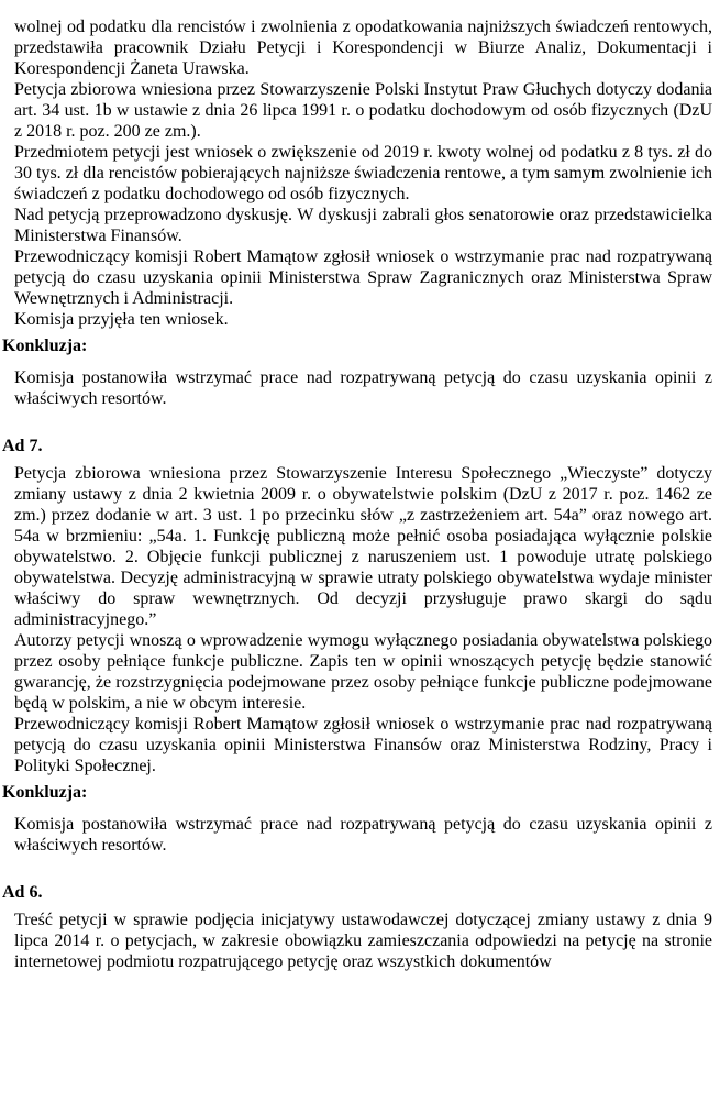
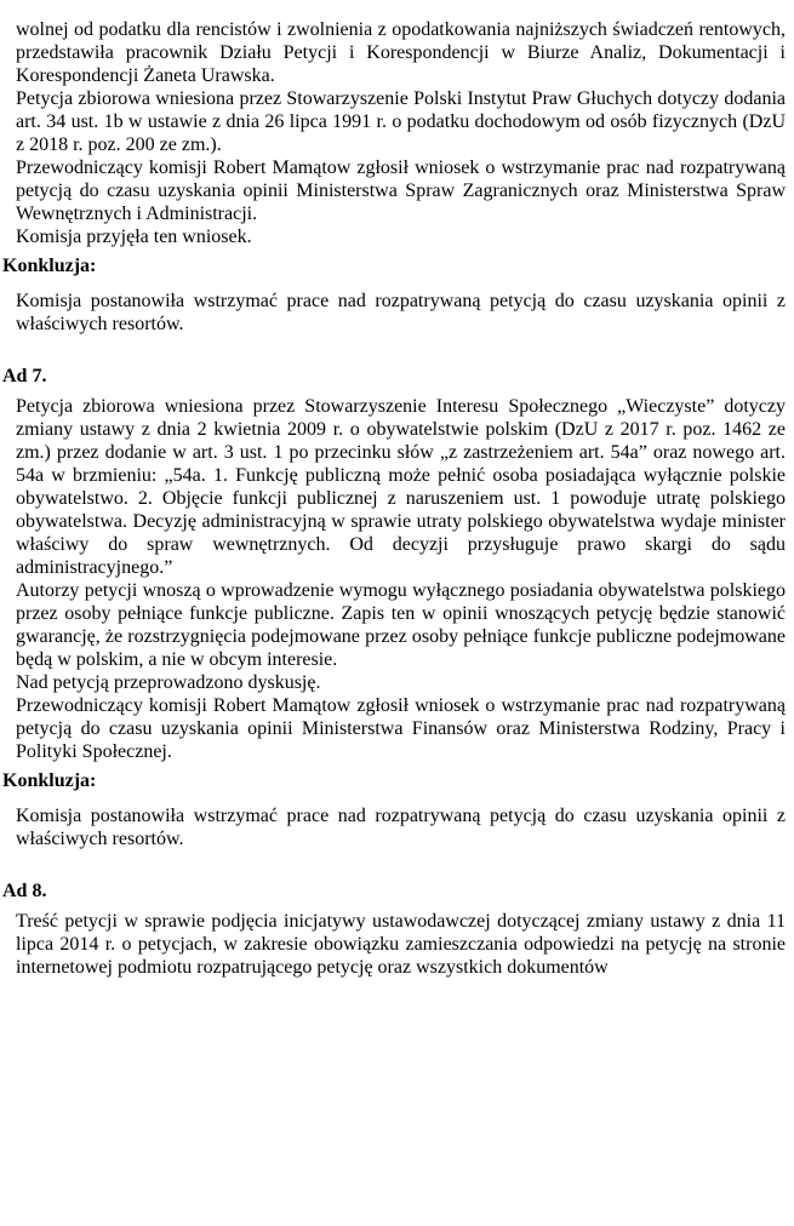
  wolnej od podatku dla rencistów i zwolnienia z opodatkowania najniższych świadczeń rentowych, przedstawiła pracownik Działu Petycji i Korespondencji w Biurze Analiz, Dokumentacji i Korespondencji Żaneta Urawska.
  Petycja zbiorowa wniesiona przez Stowarzyszenie Polski Instytut Praw Głuchych dotyczy dodania art. 34 ust. 1b w ustawie z dnia 26 lipca 1991 r. o podatku dochodowym od osób fizycznych (DzU z 2018 r. poz. 200 ze zm.).
- Przedmiotem petycji jest wniosek o zwiększenie od 2019 r. kwoty wolnej od podatku z 8 tys. zł do 30 tys. zł dla rencistów pobierających najniższe świadczenia rentowe, a tym samym zwolnienie ich świadczeń z podatku dochodowego od osób fizycznych.
- Nad petycją przeprowadzono dyskusję. W dyskusji zabrali głos senatorowie oraz przedstawicielka Ministerstwa Finansów.
  Przewodniczący komisji Robert Mamątow zgłosił wniosek o wstrzymanie prac nad rozpatrywaną petycją do czasu uzyskania opinii Ministerstwa Spraw Zagranicznych oraz Ministerstwa Spraw Wewnętrznych i Administracji.
  Komisja przyjęła ten wniosek.
  Konkluzja:
  Komisja postanowiła wstrzymać prace nad rozpatrywaną petycją do czasu uzyskania opinii z właściwych resortów.
  Ad 7.
  Petycja zbiorowa wniesiona przez Stowarzyszenie Interesu Społecznego „Wieczyste” dotyczy zmiany ustawy z dnia 2 kwietnia 2009 r. o obywatelstwie polskim (DzU z 2017 r. poz. 1462 ze zm.) przez dodanie w art. 3 ust. 1 po przecinku słów „z zastrzeżeniem art. 54a” oraz nowego art. 54a w brzmieniu: „54a. 1. Funkcję publiczną może pełnić osoba posiadająca wyłącznie polskie obywatelstwo. 2. Objęcie funkcji publicznej z naruszeniem ust. 1 powoduje utratę polskiego obywatelstwa. Decyzję administracyjną w sprawie utraty polskiego obywatelstwa wydaje minister właściwy do spraw wewnętrznych. Od decyzji przysługuje prawo skargi do sądu administracyjnego.”
  Autorzy petycji wnoszą o wprowadzenie wymogu wyłącznego posiadania obywatelstwa polskiego przez osoby pełniące funkcje publiczne. Zapis ten w opinii wnoszących petycję będzie stanowić gwarancję, że rozstrzygnięcia podejmowane przez osoby pełniące funkcje publiczne podejmowane będą w polskim, a nie w obcym interesie.
+ Nad petycją przeprowadzono dyskusję.
  Przewodniczący komisji Robert Mamątow zgłosił wniosek o wstrzymanie prac nad rozpatrywaną petycją do czasu uzyskania opinii Ministerstwa Finansów oraz Ministerstwa Rodziny, Pracy i Polityki Społecznej.
  Konkluzja:
  Komisja postanowiła wstrzymać prace nad rozpatrywaną petycją do czasu uzyskania opinii z właściwych resortów.
- Ad 6.
+ Ad 8.
- Treść petycji w sprawie podjęcia inicjatywy ustawodawczej dotyczącej zmiany ustawy z dnia 9 lipca 2014 r. o petycjach, w zakresie obowiązku zamieszczania odpowiedzi na petycję na stronie internetowej podmiotu rozpatrującego petycję oraz wszystkich dokumentów
+ Treść petycji w sprawie podjęcia inicjatywy ustawodawczej dotyczącej zmiany ustawy z dnia 11 lipca 2014 r. o petycjach, w zakresie obowiązku zamieszczania odpowiedzi na petycję na stronie internetowej podmiotu rozpatrującego petycję oraz wszystkich dokumentów
